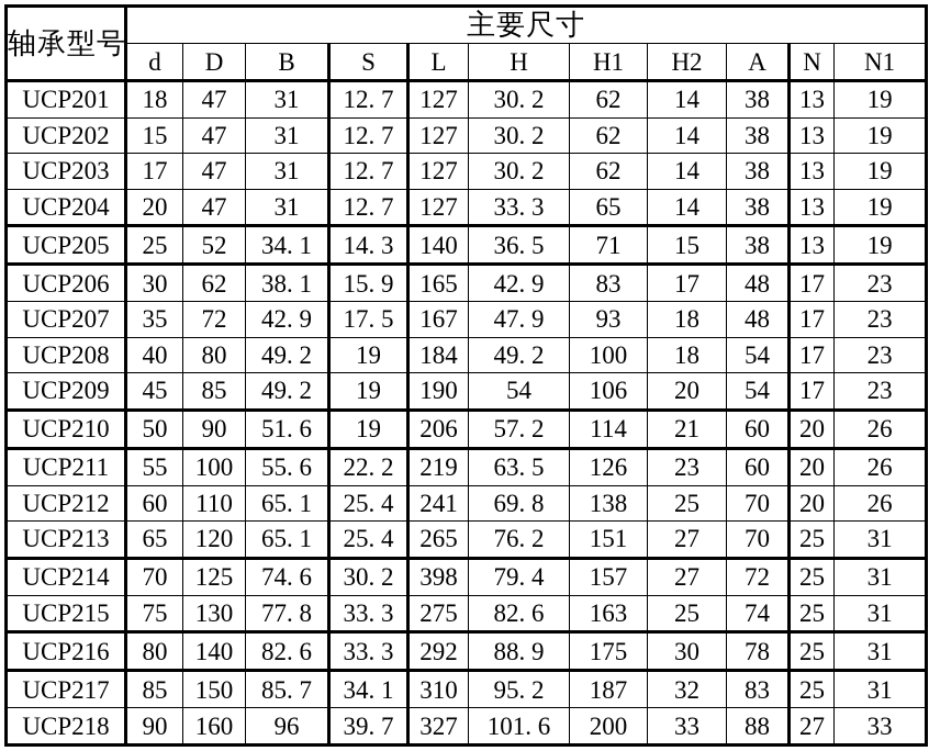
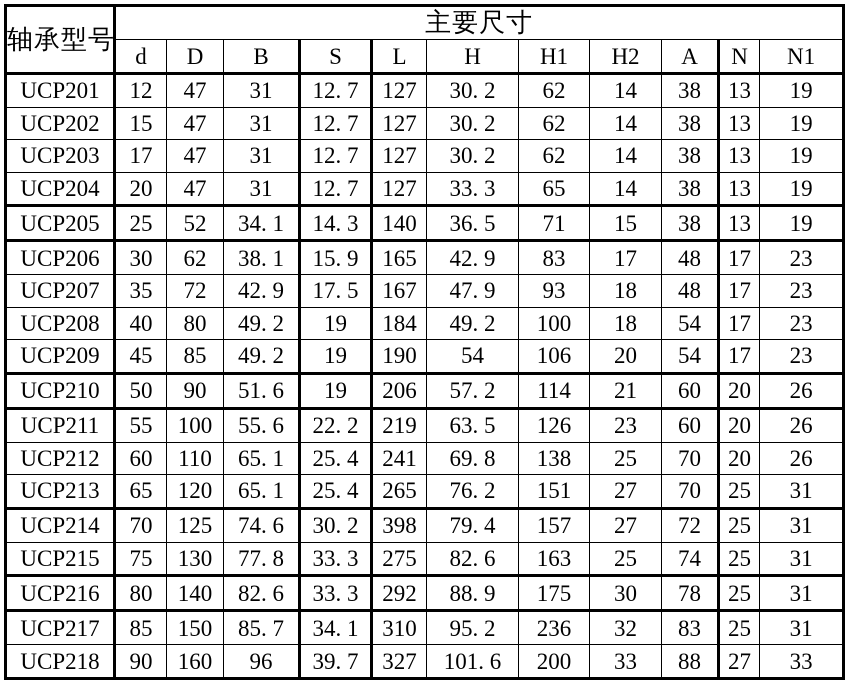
  轴承型号	主要尺寸
  d	D	B	S	L	H	H1	H2	A	N	N1
- UCP201	18	47	31	12. 7	127	30. 2	62	14	38	13	19
+ UCP201	12	47	31	12. 7	127	30. 2	62	14	38	13	19
  UCP202	15	47	31	12. 7	127	30. 2	62	14	38	13	19
  UCP203	17	47	31	12. 7	127	30. 2	62	14	38	13	19
  UCP204	20	47	31	12. 7	127	33. 3	65	14	38	13	19
  UCP205	25	52	34. 1	14. 3	140	36. 5	71	15	38	13	19
  UCP206	30	62	38. 1	15. 9	165	42. 9	83	17	48	17	23
  UCP207	35	72	42. 9	17. 5	167	47. 9	93	18	48	17	23
  UCP208	40	80	49. 2	19	184	49. 2	100	18	54	17	23
  UCP209	45	85	49. 2	19	190	54	106	20	54	17	23
  UCP210	50	90	51. 6	19	206	57. 2	114	21	60	20	26
  UCP211	55	100	55. 6	22. 2	219	63. 5	126	23	60	20	26
  UCP212	60	110	65. 1	25. 4	241	69. 8	138	25	70	20	26
  UCP213	65	120	65. 1	25. 4	265	76. 2	151	27	70	25	31
  UCP214	70	125	74. 6	30. 2	398	79. 4	157	27	72	25	31
  UCP215	75	130	77. 8	33. 3	275	82. 6	163	25	74	25	31
  UCP216	80	140	82. 6	33. 3	292	88. 9	175	30	78	25	31
- UCP217	85	150	85. 7	34. 1	310	95. 2	187	32	83	25	31
+ UCP217	85	150	85. 7	34. 1	310	95. 2	236	32	83	25	31
  UCP218	90	160	96	39. 7	327	101. 6	200	33	88	27	33
